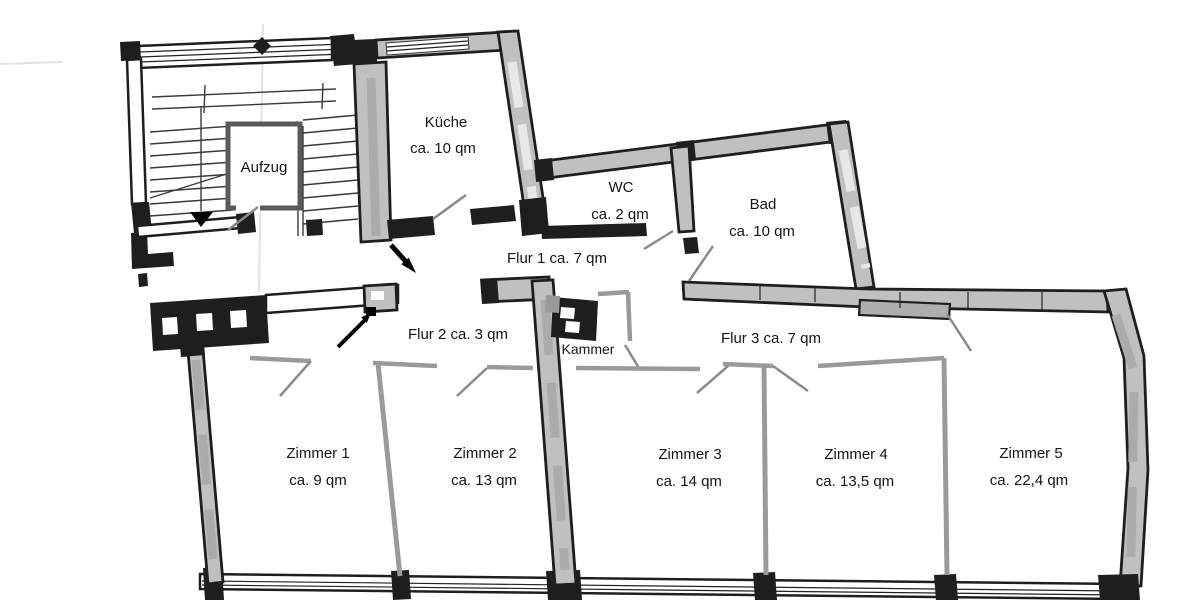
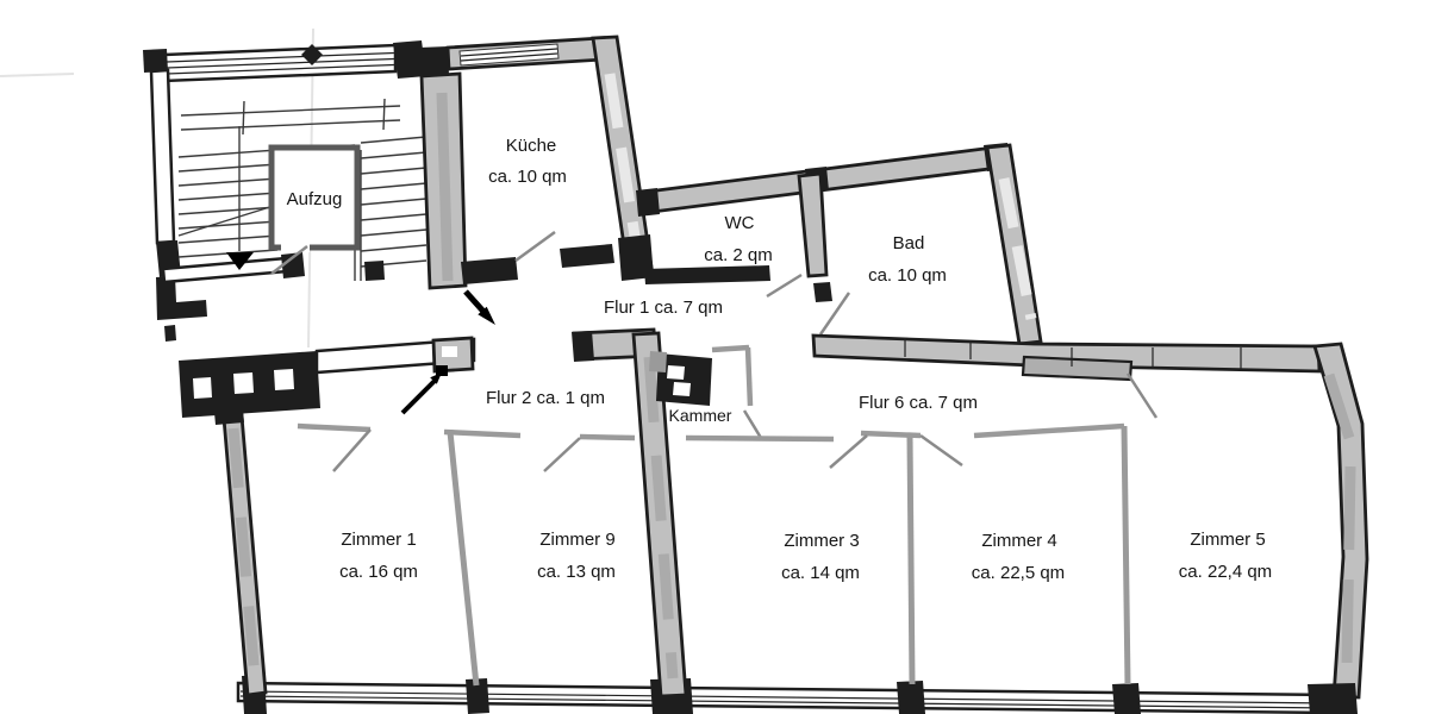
  Aufzug
  Küche
  ca. 10 qm
  WC
  ca. 2 qm
  Bad
  ca. 10 qm
  Flur 1 ca. 7 qm
- Flur 2 ca. 3 qm
+ Flur 2 ca. 1 qm
  Kammer
- Flur 3 ca. 7 qm
+ Flur 6 ca. 7 qm
  Zimmer 1
- ca. 9 qm
+ ca. 16 qm
- Zimmer 2
+ Zimmer 9
  ca. 13 qm
  Zimmer 3
  ca. 14 qm
  Zimmer 4
- ca. 13,5 qm
+ ca. 22,5 qm
  Zimmer 5
  ca. 22,4 qm
